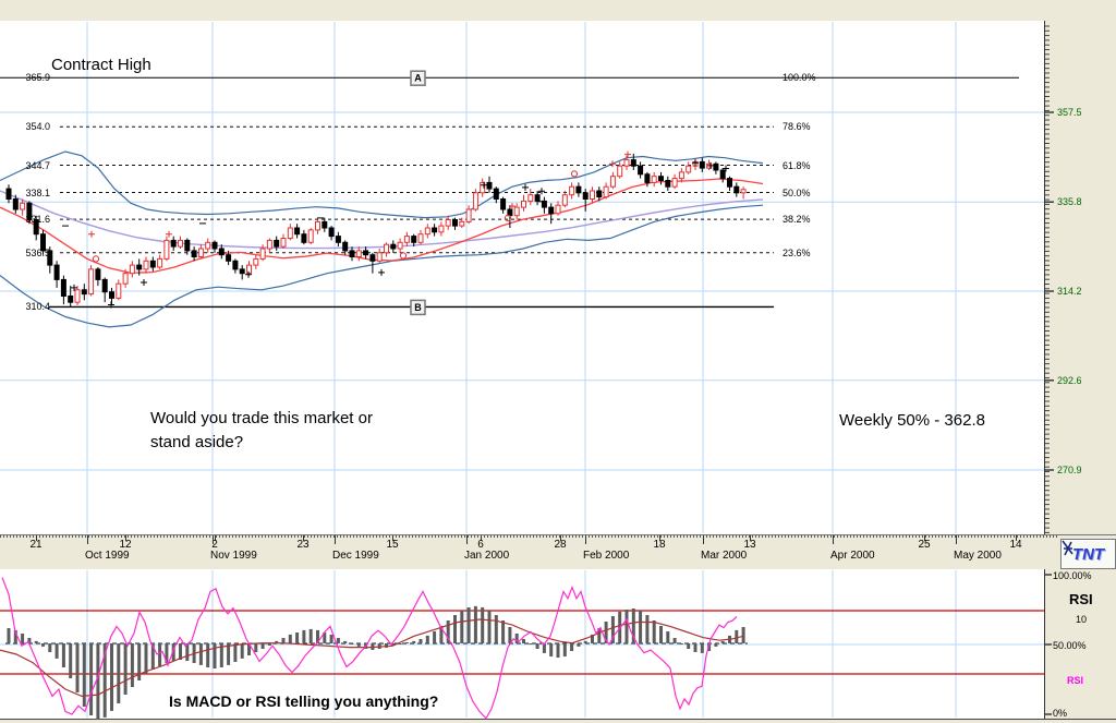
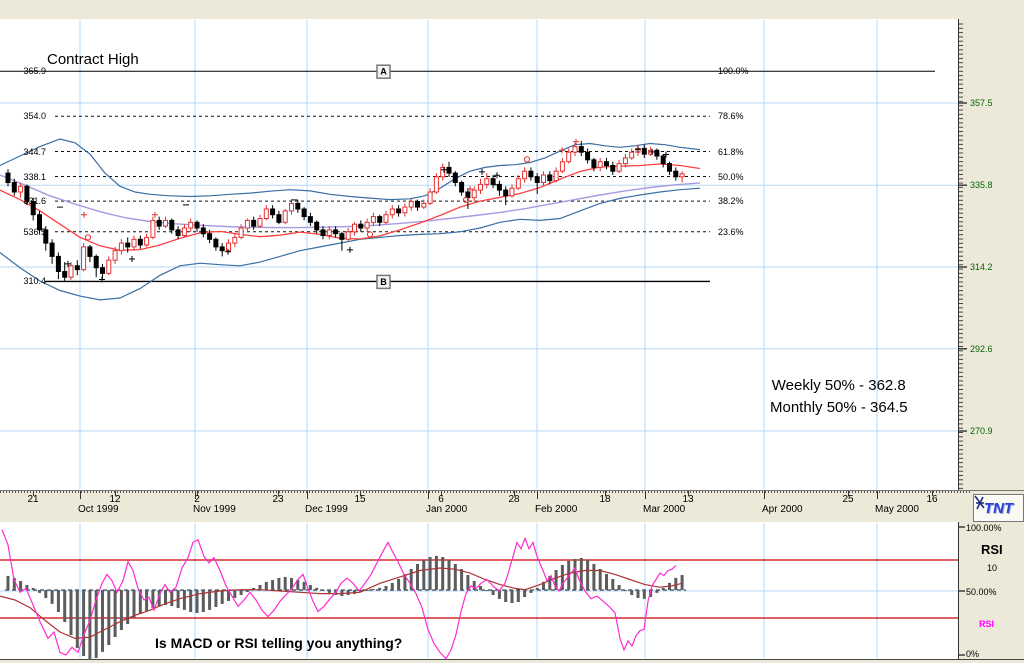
  21
  12
  2
  23
  15
  6
  28
  18
  13
  25
- 14
+ 16
  Oct 1999
  Nov 1999
  Dec 1999
  Jan 2000
  Feb 2000
  Mar 2000
  Apr 2000
  May 2000
  A
  B
  Contract High
- Would you trade this market or
- stand aside?
  Weekly 50% - 362.8
+ Monthly 50% - 364.5
  Is MACD or RSI telling you anything?
  365.9
  354.0
  344.7
  338.1
  331.6
  536.5
  310.4
  100.0%
  78.6%
  61.8%
  50.0%
  38.2%
  23.6%
  357.5
  335.8
  314.2
  292.6
  270.9
  100.00%
  RSI
  10
  50.00%
  RSI
  0%
  TNT
